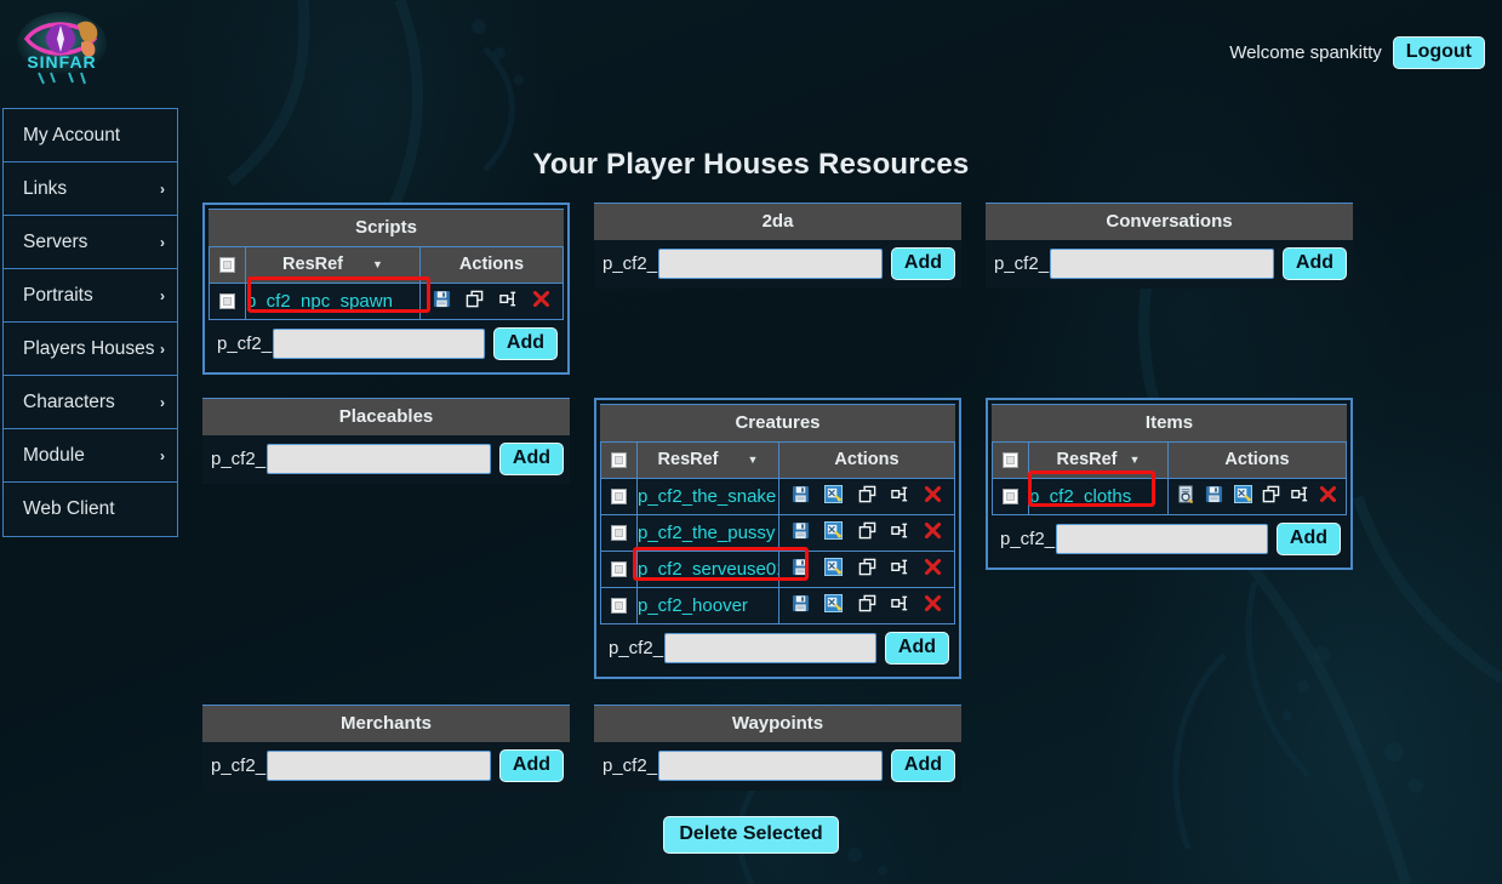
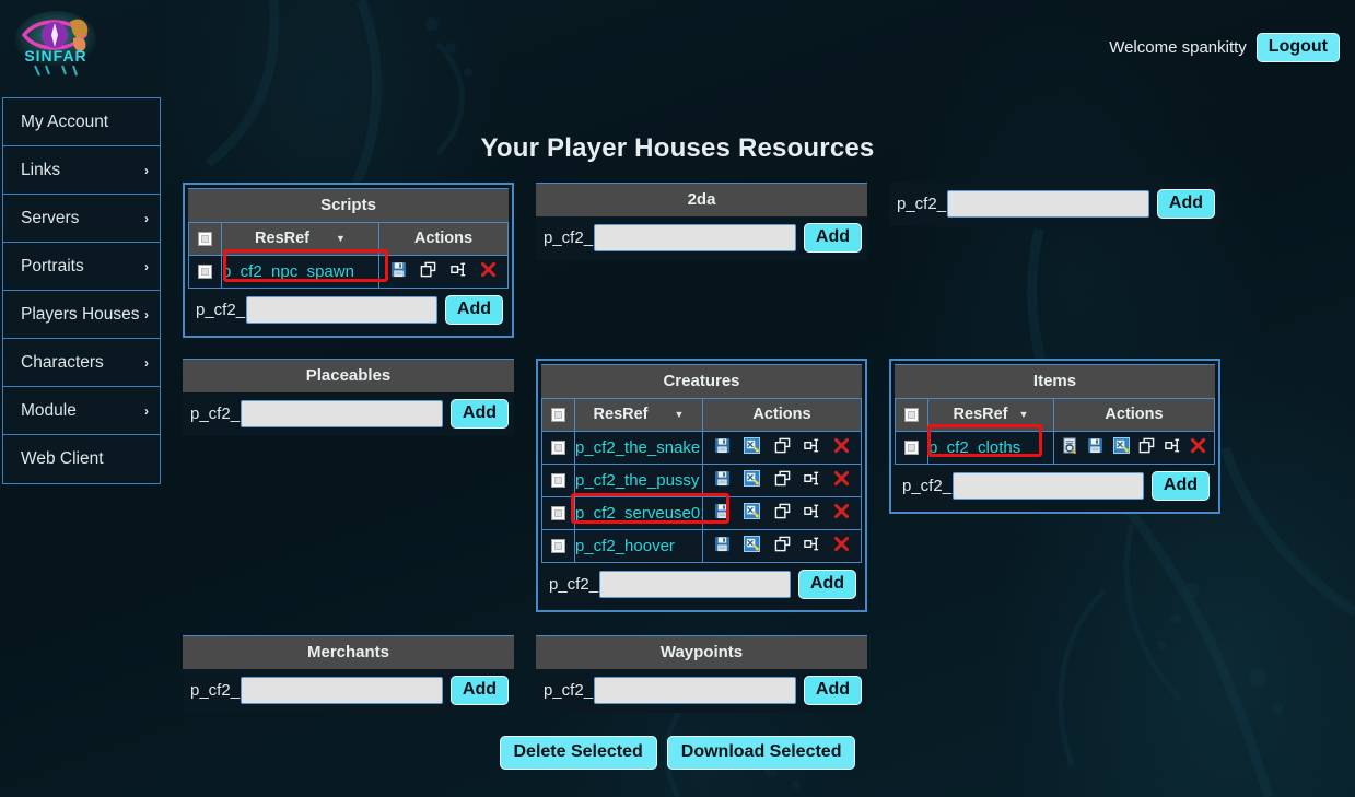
  SINFAR
  Welcome spankitty
  Logout
  My Account
  Links
  ›
  Servers
  ›
  Portraits
  ›
  Players Houses
  ›
  Characters
  ›
  Module
  ›
  Web Client
  Your Player Houses Resources
  Scripts
  	ResRef ▼	Actions
  	p_cf2_npc_spawn
  p_cf2_
  Add
  2da
  p_cf2_
  Add
- Conversations
  p_cf2_
  Add
  Placeables
  p_cf2_
  Add
  Creatures
  	ResRef ▼	Actions
  	p_cf2_the_snake
  	p_cf2_the_pussy
  	p_cf2_serveuse0
  	p_cf2_hoover
  p_cf2_
  Add
  Items
  	ResRef ▼	Actions
  	p_cf2_cloths
  p_cf2_
  Add
  Merchants
  p_cf2_
  Add
  Waypoints
  p_cf2_
  Add
  Delete Selected
+ Download Selected
